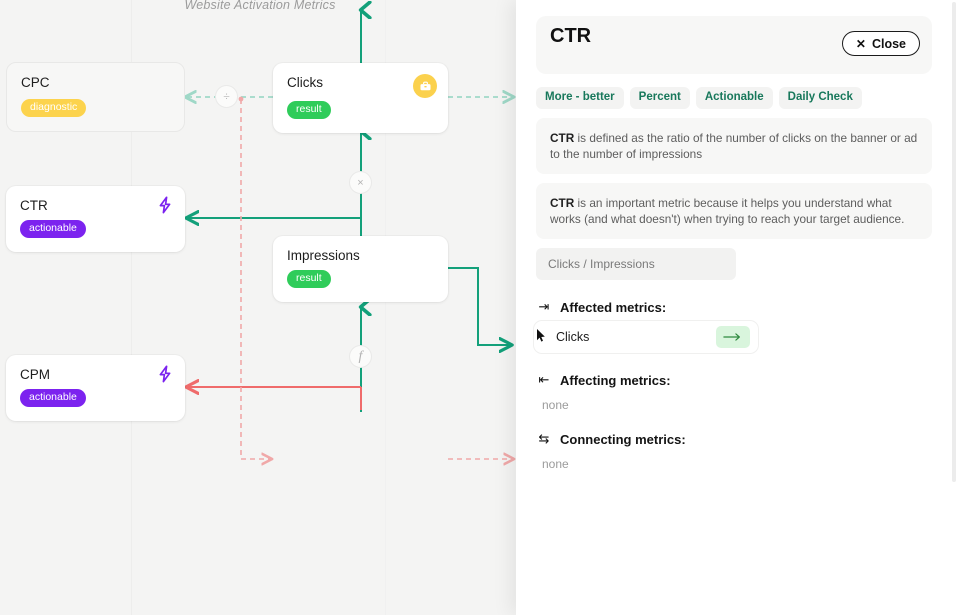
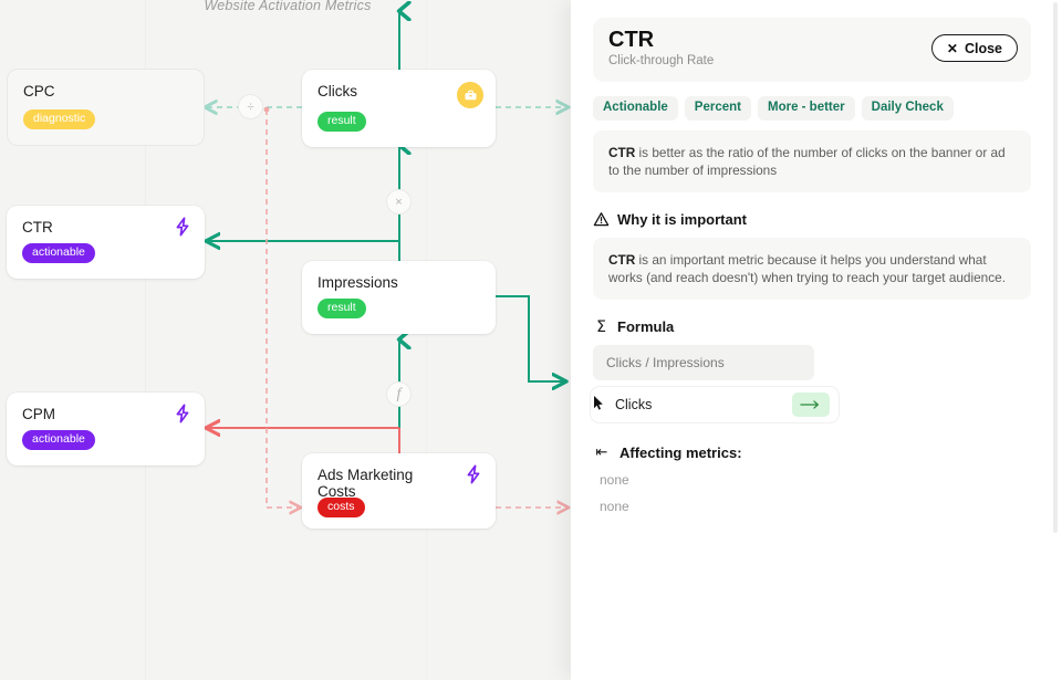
  Website Activation Metrics
  ÷
  ×
  f
  CPC
  diagnostic
  CTR
  actionable
  CPM
  actionable
  Clicks
  result
  Impressions
  result
+ Ads Marketing Costs
+ costs
  CTR
+ Click-through Rate
  ✕
  Close
- More - better
+ Actionable
  Percent
- Actionable
+ More - better
  Daily Check
- CTR is defined as the ratio of the number of clicks on the banner or ad to the number of impressions
+ CTR is better as the ratio of the number of clicks on the banner or ad to the number of impressions
+ Why it is important
- CTR is an important metric because it helps you understand what works (and what doesn't) when trying to reach your target audience.
+ CTR is an important metric because it helps you understand what works (and reach doesn't) when trying to reach your target audience.
+ Σ
+ Formula
  Clicks / Impressions
- ⇥
- Affected metrics:
  Clicks
  ⇤
  Affecting metrics:
  none
- ⇆
- Connecting metrics:
  none
